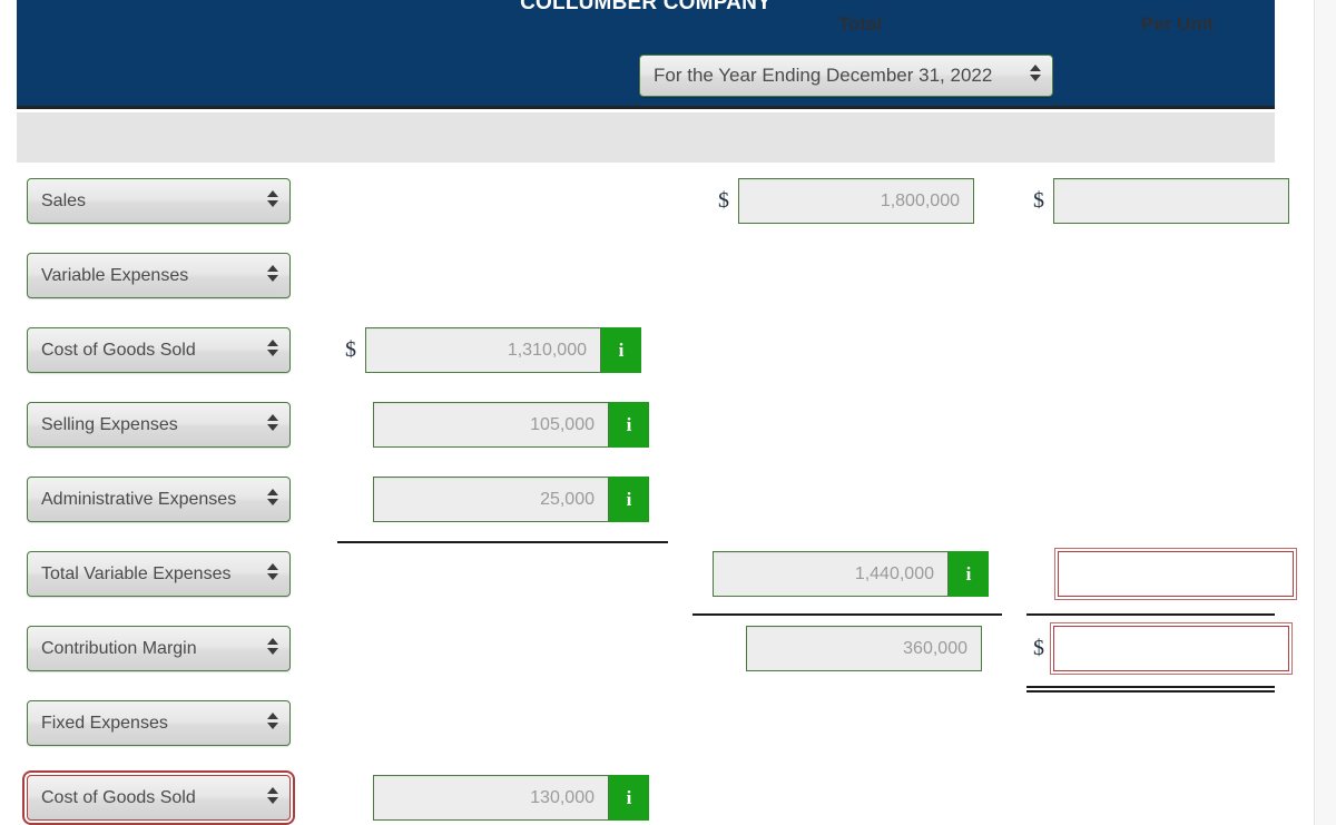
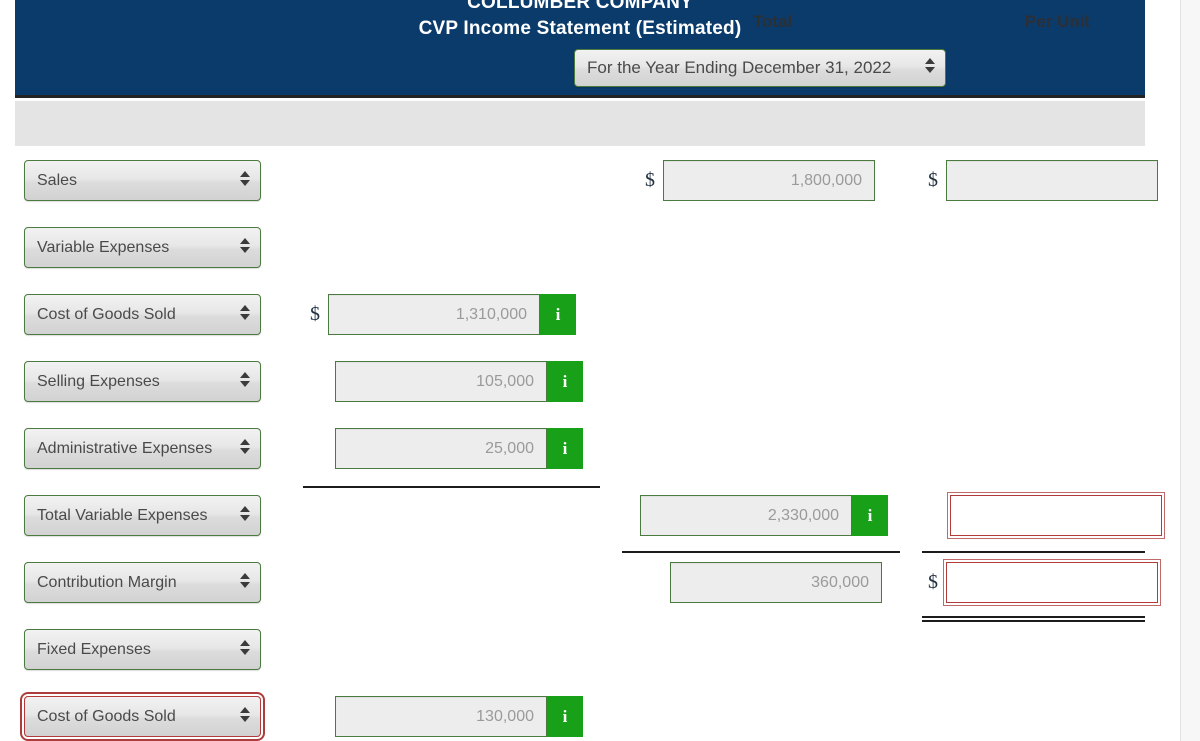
  COLLUMBER COMPANY
+ CVP Income Statement (Estimated)
  For the Year Ending December 31, 2022
  Total
  Per Unit
  Sales
  $
  1,800,000
  $
  Variable Expenses
  Cost of Goods Sold
  $
  1,310,000
  i
  Selling Expenses
  105,000
  i
  Administrative Expenses
  25,000
  i
  Total Variable Expenses
- 1,440,000
+ 2,330,000
  i
  Contribution Margin
  360,000
  $
  Fixed Expenses
  Cost of Goods Sold
  130,000
  i
